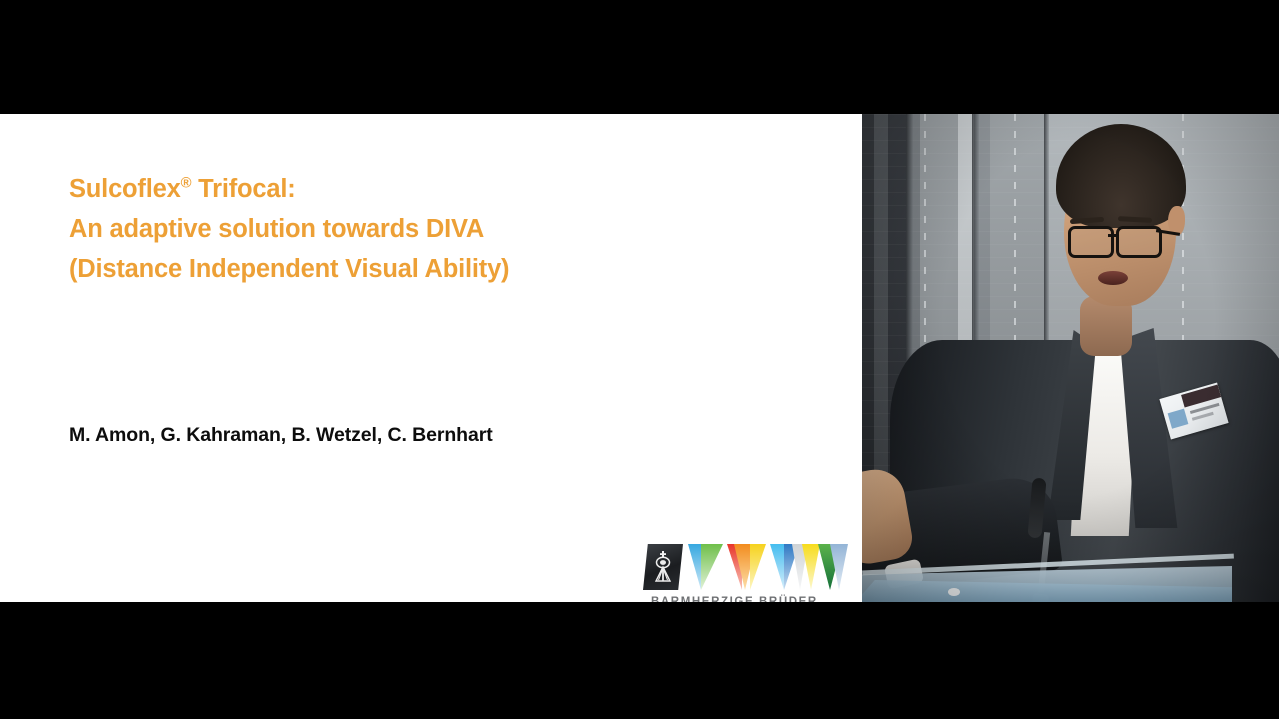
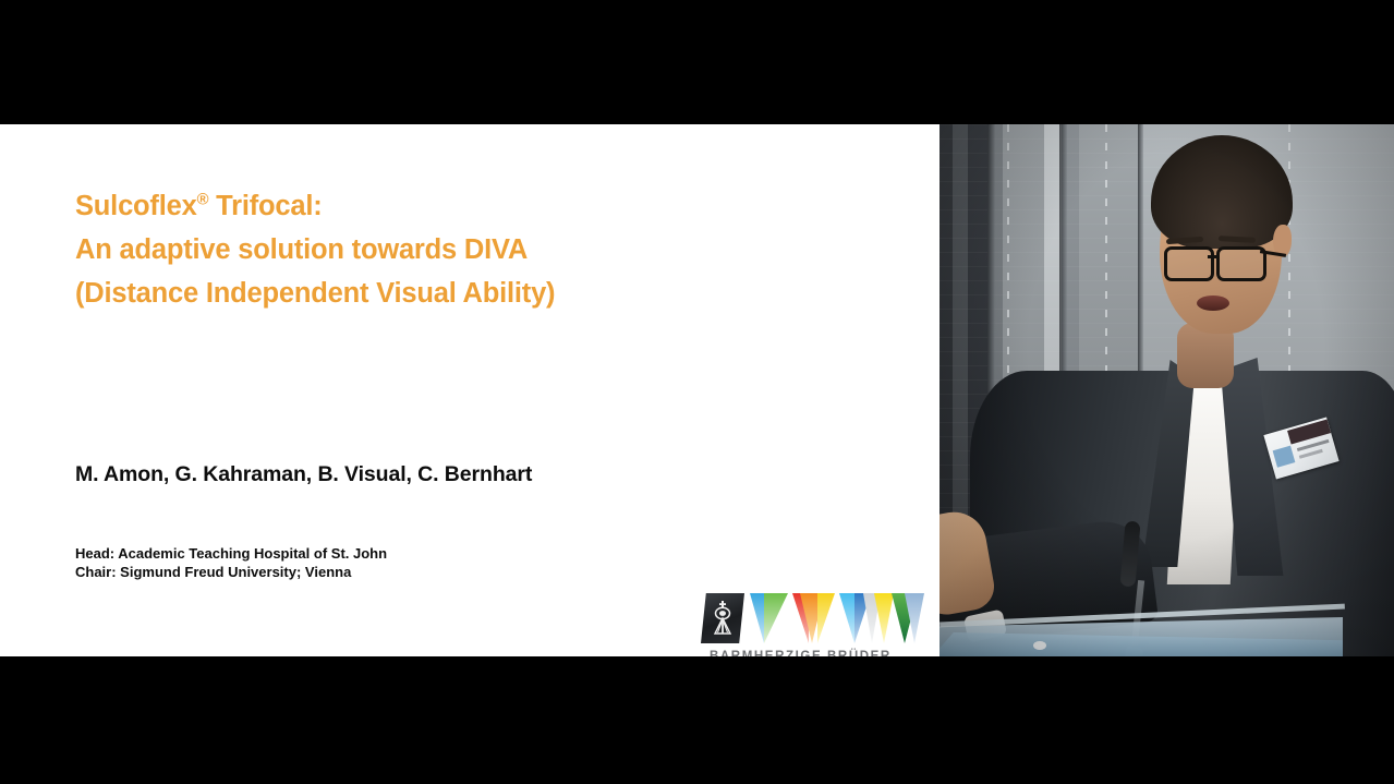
  Sulcoflex® Trifocal:
  An adaptive solution towards DIVA
  (Distance Independent Visual Ability)
- M. Amon, G. Kahraman, B. Wetzel, C. Bernhart
+ M. Amon, G. Kahraman, B. Visual, C. Bernhart
+ Head: Academic Teaching Hospital of St. John
+ Chair: Sigmund Freud University; Vienna
